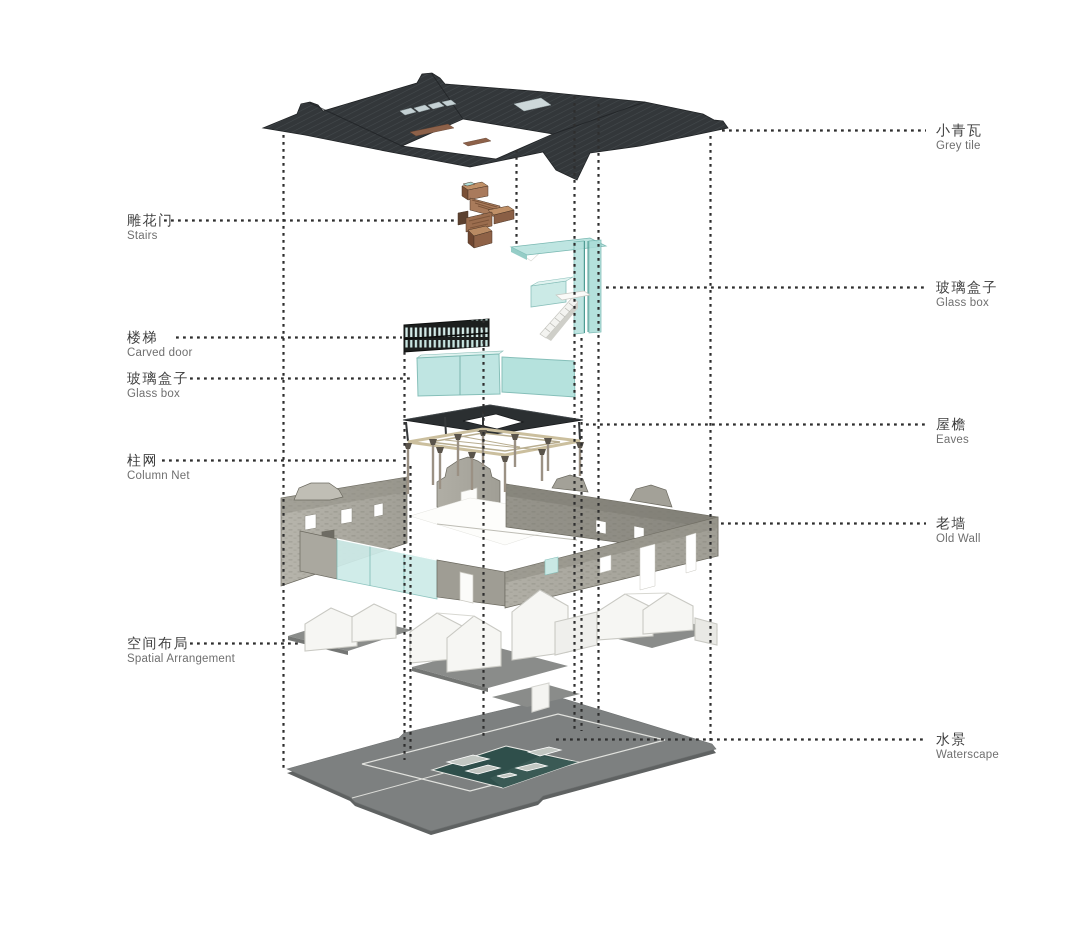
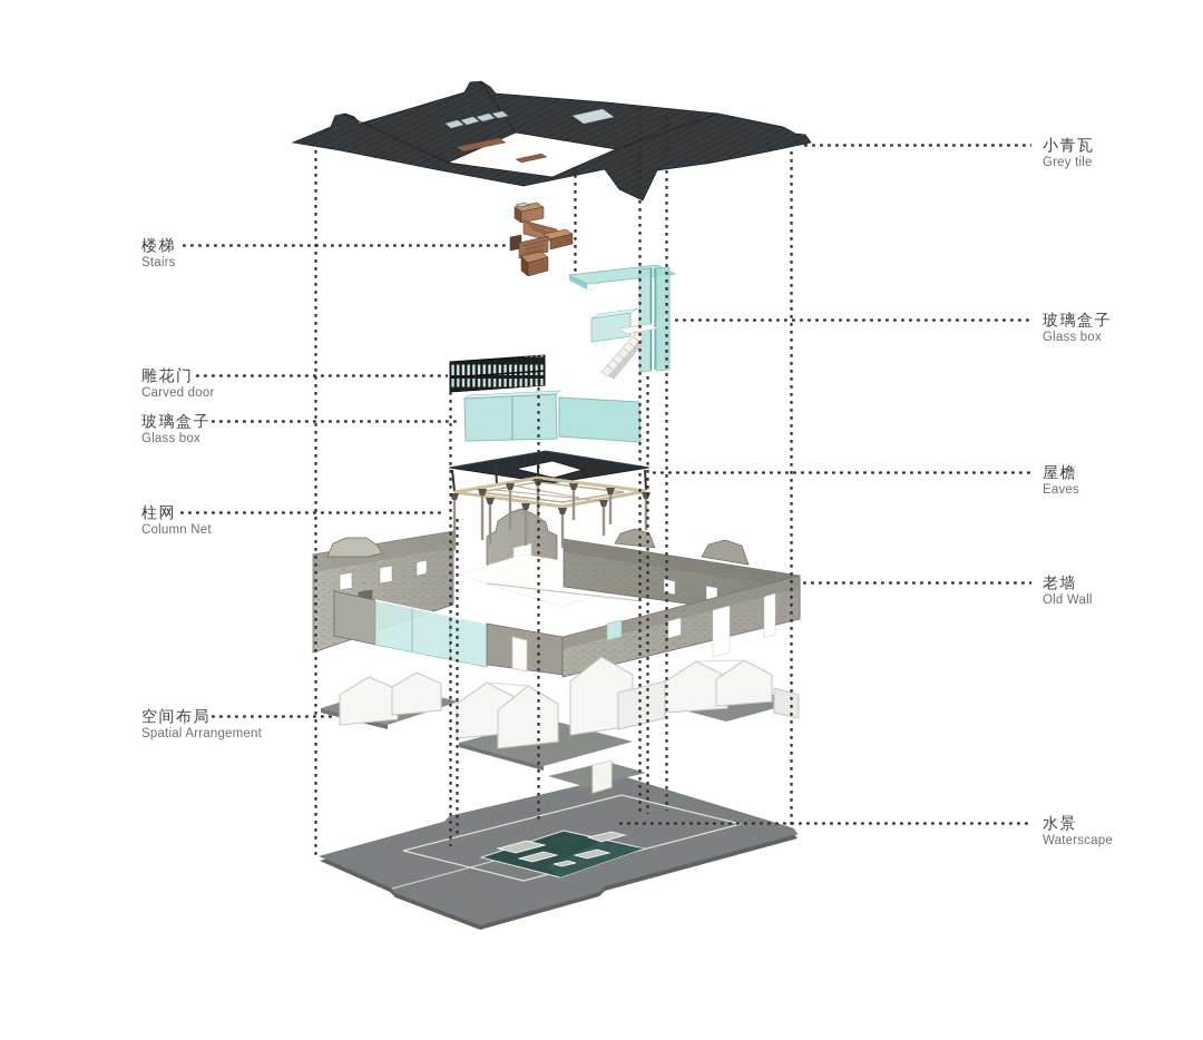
- 雕花门
+ 楼梯
  Stairs
- 楼梯
+ 雕花门
  Carved door
  玻璃盒子
  Glass box
  柱网
  Column Net
  空间布局
  Spatial Arrangement
  小青瓦
  Grey tile
  玻璃盒子
  Glass box
  屋檐
  Eaves
  老墙
  Old Wall
  水景
  Waterscape
